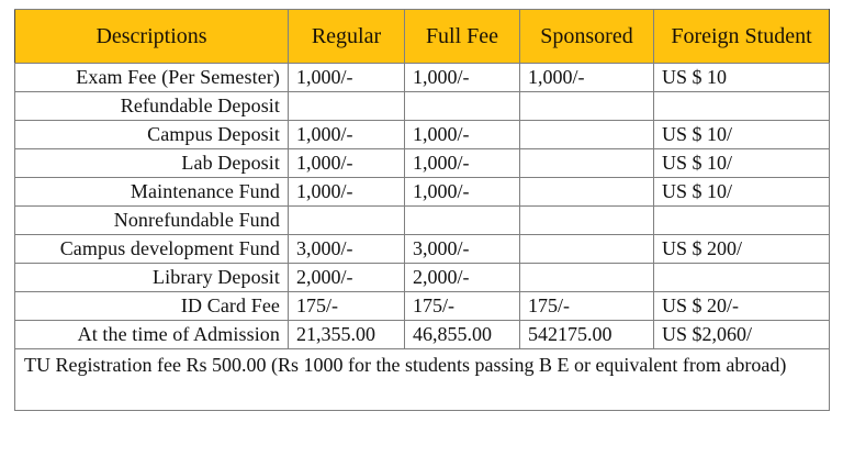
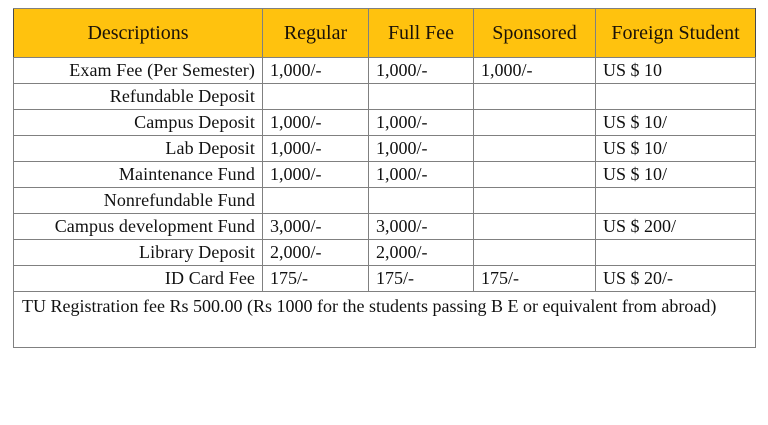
  Descriptions	Regular	Full Fee	Sponsored	Foreign Student
  Exam Fee (Per Semester)	1,000/-	1,000/-	1,000/-	US $ 10
  Refundable Deposit
  Campus Deposit	1,000/-	1,000/-		US $ 10/
  Lab Deposit	1,000/-	1,000/-		US $ 10/
  Maintenance Fund	1,000/-	1,000/-		US $ 10/
  Nonrefundable Fund
  Campus development Fund	3,000/-	3,000/-		US $ 200/
  Library Deposit	2,000/-	2,000/-
  ID Card Fee	175/-	175/-	175/-	US $ 20/-
- At the time of Admission	21,355.00	46,855.00	542175.00	US $2,060/
  TU Registration fee Rs 500.00 (Rs 1000 for the students passing B E or equivalent from abroad)
